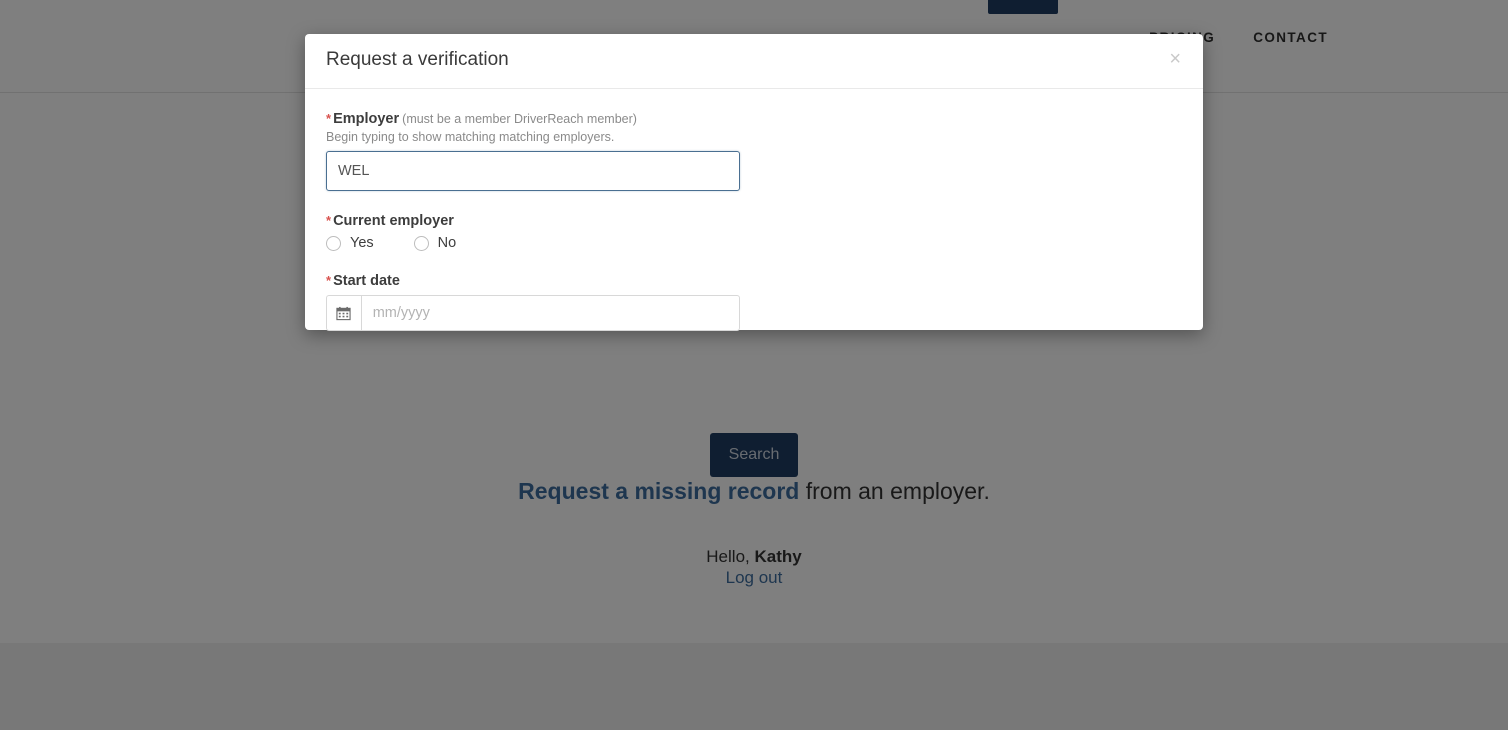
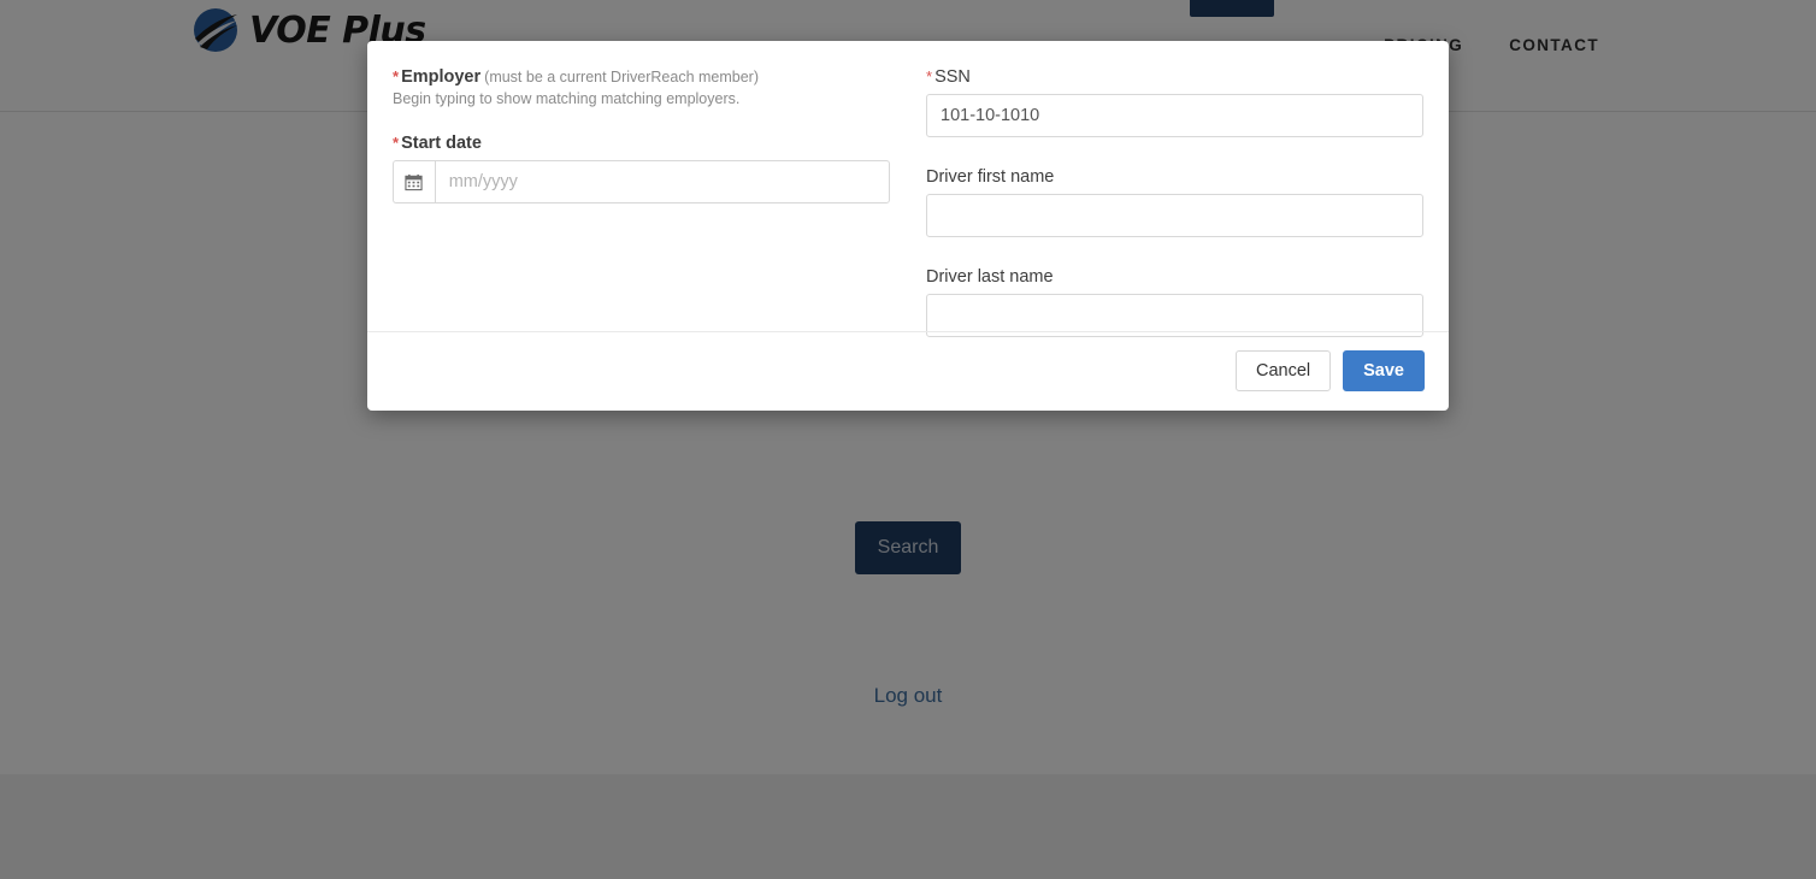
+ VOE Plus
  CONTACT
  Search
- Request a missing record from an employer.
- Hello, Kathy
  Log out
- Request a verification
- ×
- * Employer (must be a member DriverReach member)
+ * Employer (must be a current DriverReach member)
  Begin typing to show matching matching employers.
- WEL
- * Current employer
- Yes
- No
  * Start date
  mm/yyyy
+ * SSN
+ 101-10-1010
+ Driver first name
+ Driver last name
+ Cancel
+ Save
